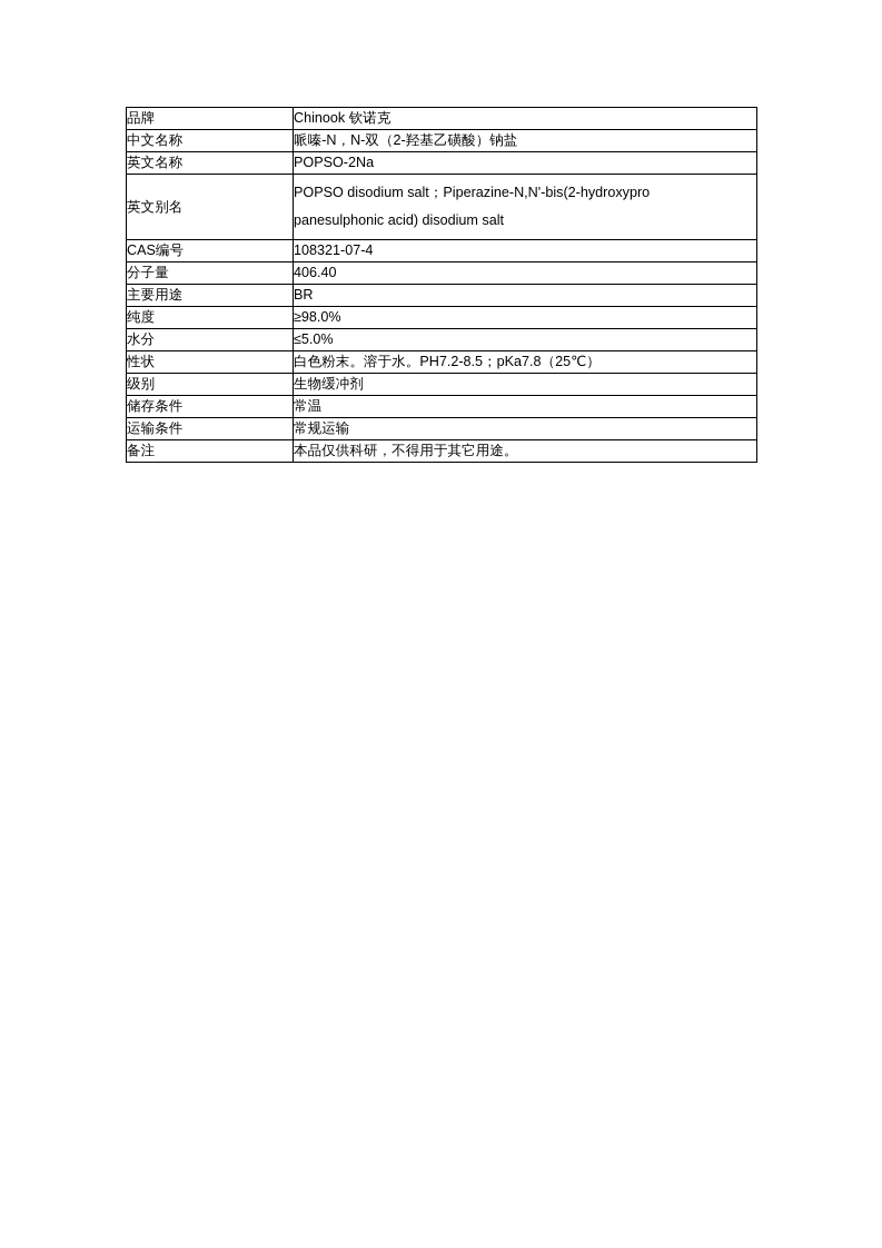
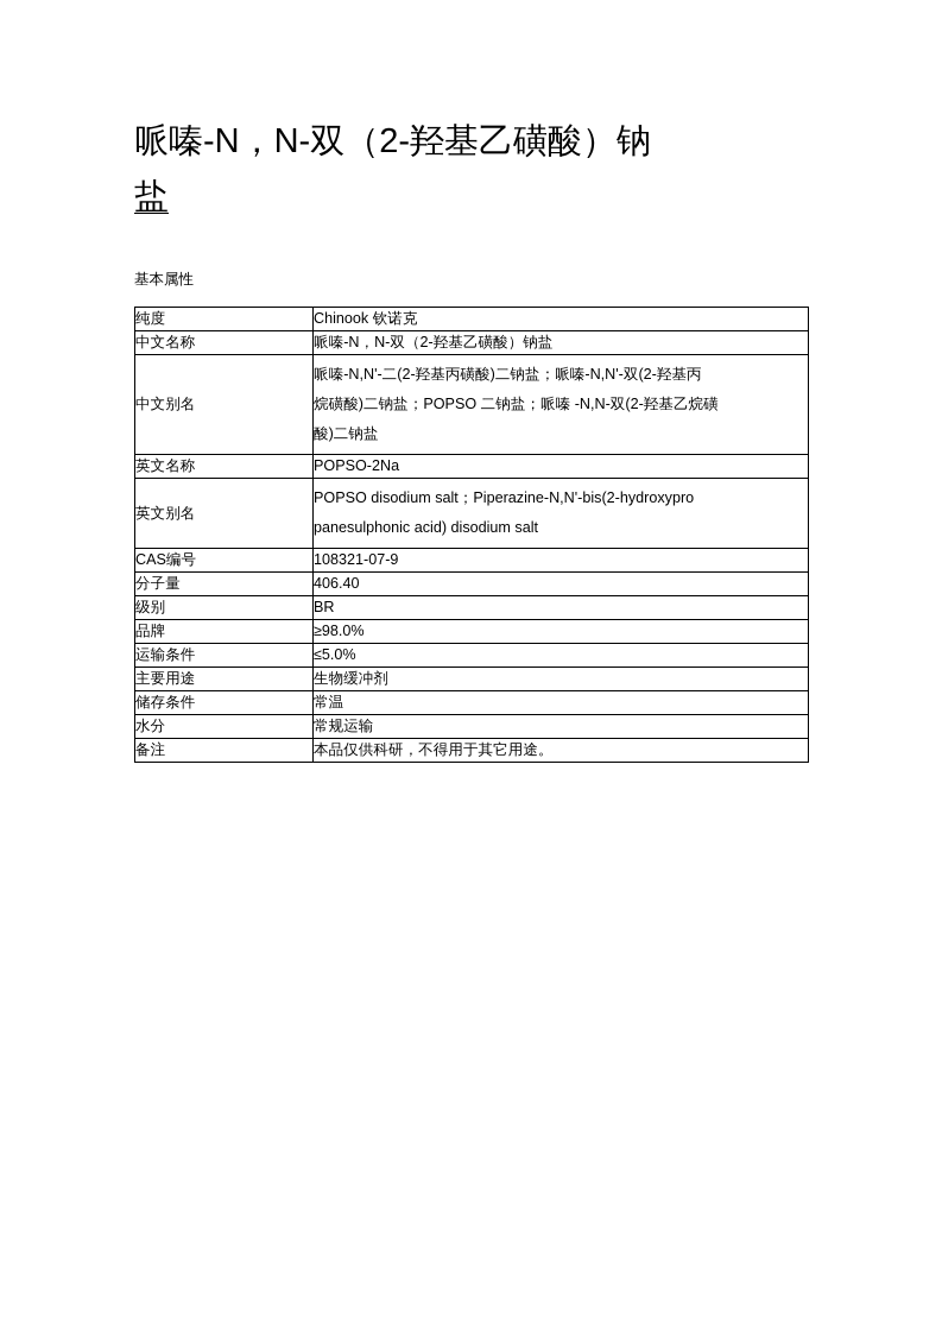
+ 哌嗪-N，N-双（2-羟基乙磺酸）钠
+ 盐
+ 基本属性
- 品牌	Chinook 钦诺克
+ 纯度	Chinook 钦诺克
  中文名称	哌嗪-N，N-双（2-羟基乙磺酸）钠盐
+ 中文别名	哌嗪-N,N'-二(2-羟基丙磺酸)二钠盐；哌嗪-N,N'-双(2-羟基丙 烷磺酸)二钠盐；POPSO 二钠盐；哌嗪 -N,N-双(2-羟基乙烷磺 酸)二钠盐
  英文名称	POPSO-2Na
  英文别名	POPSO disodium salt；Piperazine-N,N'-bis(2-hydroxypro panesulphonic acid) disodium salt
- CAS编号	108321-07-4
+ CAS编号	108321-07-9
  分子量	406.40
- 主要用途	BR
+ 级别	BR
- 纯度	≥98.0%
+ 品牌	≥98.0%
- 水分	≤5.0%
+ 运输条件	≤5.0%
- 性状	白色粉末。溶于水。PH7.2-8.5；pKa7.8（25℃）
- 级别	生物缓冲剂
+ 主要用途	生物缓冲剂
  储存条件	常温
- 运输条件	常规运输
+ 水分	常规运输
  备注	本品仅供科研，不得用于其它用途。
